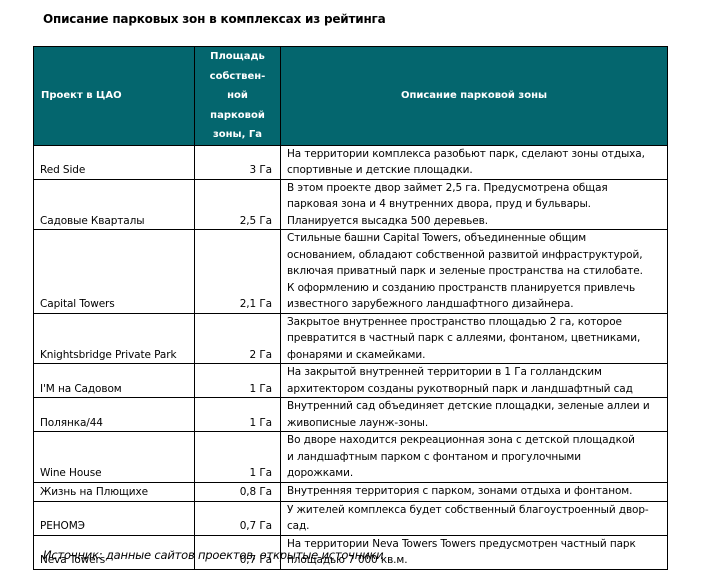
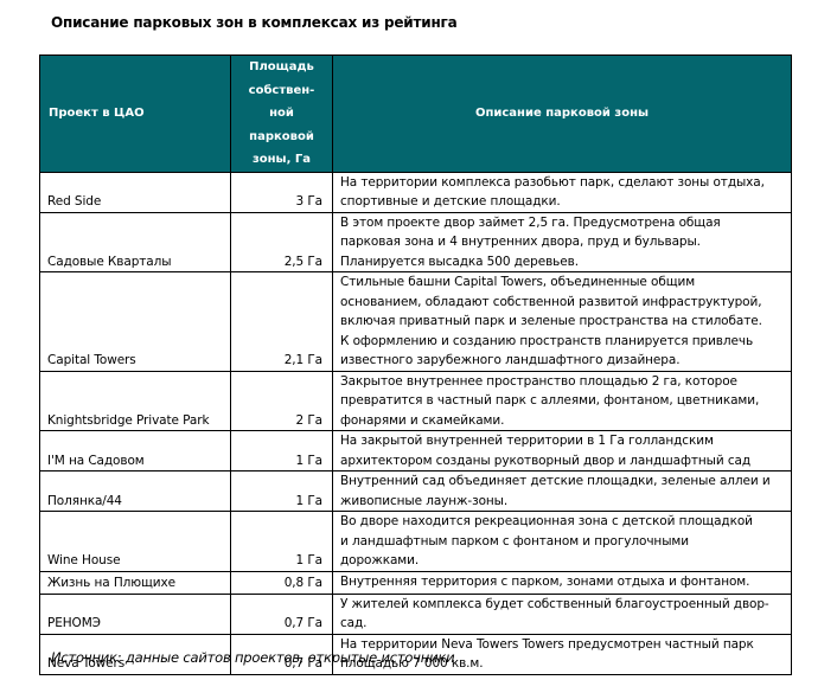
  Описание парковых зон в комплексах из рейтинга
  Проект в ЦАО	Площадь собствен- ной парковой зоны, Га	Описание парковой зоны
  Red Side	3 Га	На территории комплекса разобьют парк, сделают зоны отдыха,спортивные и детские площадки.
  Садовые Кварталы	2,5 Га	В этом проекте двор займет 2,5 га. Предусмотрена общаяпарковая зона и 4 внутренних двора, пруд и бульвары.Планируется высадка 500 деревьев.
  Capital Towers	2,1 Га	Стильные башни Capital Towers, объединенные общимоснованием, обладают собственной развитой инфраструктурой,включая приватный парк и зеленые пространства на стилобате.К оформлению и созданию пространств планируется привлечьизвестного зарубежного ландшафтного дизайнера.
  Knightsbridge Private Park	2 Га	Закрытое внутреннее пространство площадью 2 га, котороепревратится в частный парк с аллеями, фонтаном, цветниками,фонарями и скамейками.
- I'M на Садовом	1 Га	На закрытой внутренней территории в 1 Га голландскимархитектором созданы рукотворный парк и ландшафтный сад
+ I'M на Садовом	1 Га	На закрытой внутренней территории в 1 Га голландскимархитектором созданы рукотворный двор и ландшафтный сад
  Полянка/44	1 Га	Внутренний сад объединяет детские площадки, зеленые аллеи иживописные лаунж-зоны.
  Wine House	1 Га	Во дворе находится рекреационная зона с детской площадкойи ландшафтным парком с фонтаном и прогулочнымидорожками.
  Жизнь на Плющихе	0,8 Га	Внутренняя территория с парком, зонами отдыха и фонтаном.
  РЕНОМЭ	0,7 Га	У жителей комплекса будет собственный благоустроенный двор-сад.
  Neva Towers	0,7 Га	На территории Neva Towers Towers предусмотрен частный паркплощадью 7 000 кв.м.
  Источник: данные сайтов проектов, открытые источники
